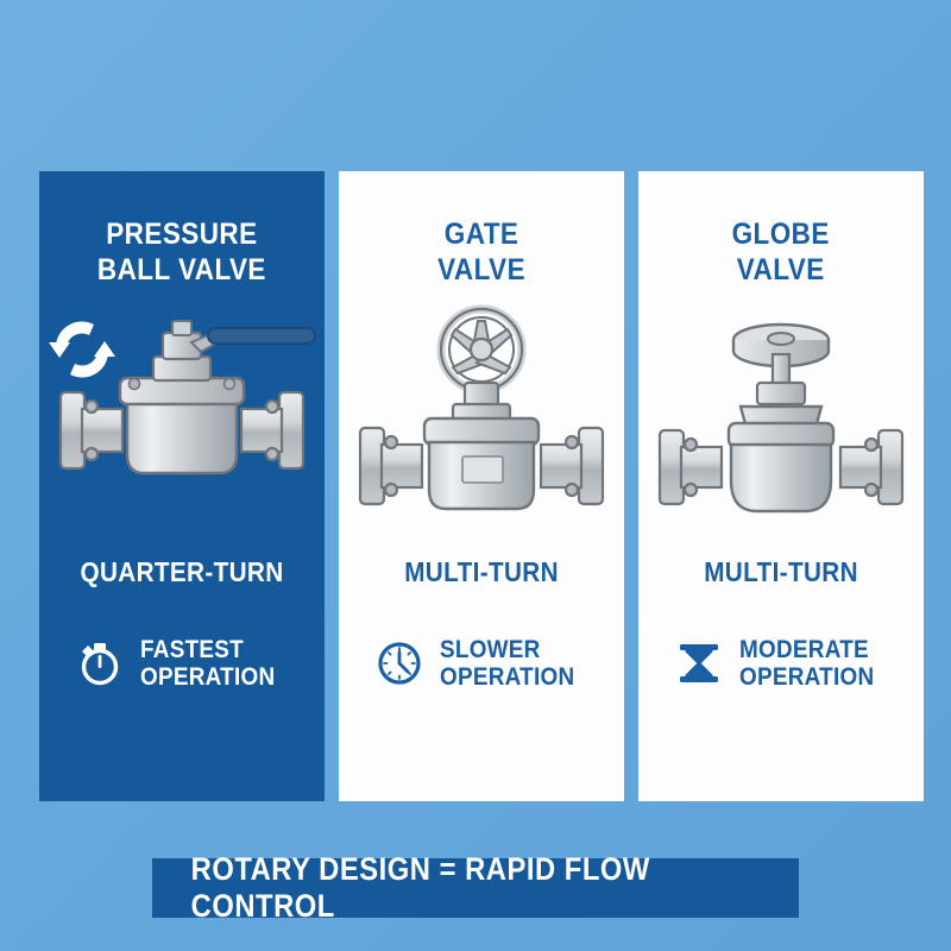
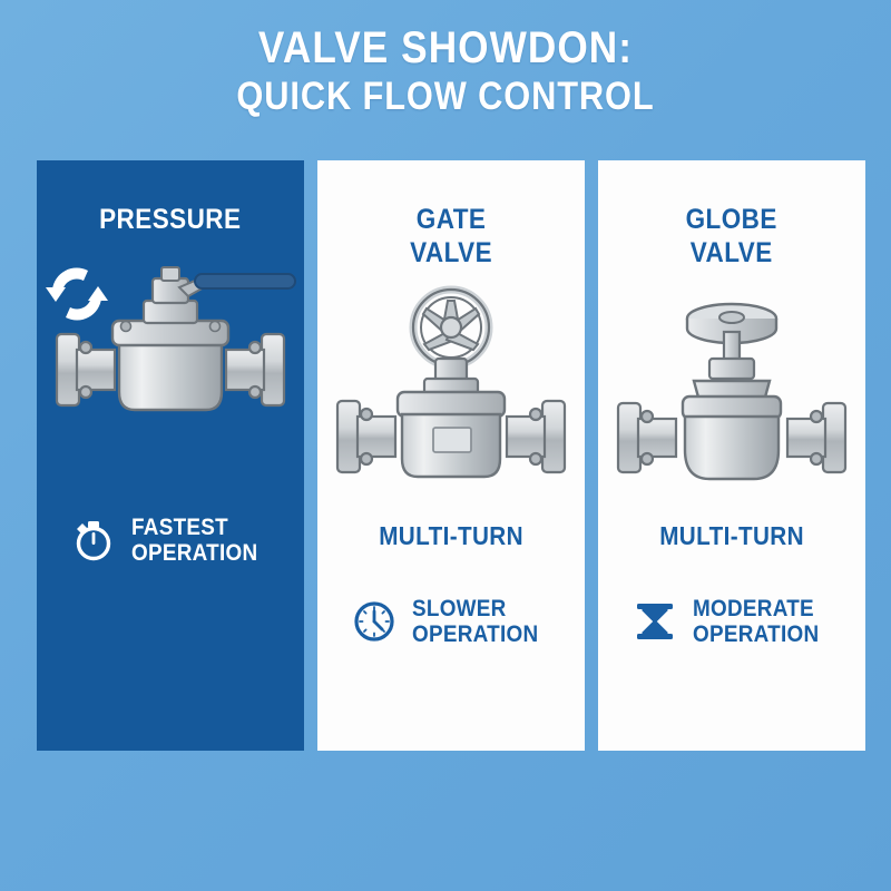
+ VALVE SHOWDON:
+ QUICK FLOW CONTROL
  PRESSURE
- BALL VALVE
- QUARTER-TURN
  FASTEST
  OPERATION
  GATE
  VALVE
  MULTI-TURN
  SLOWER
  OPERATION
  GLOBE
  VALVE
  MULTI-TURN
  MODERATE
  OPERATION
- ROTARY DESIGN = RAPID FLOW CONTROL
